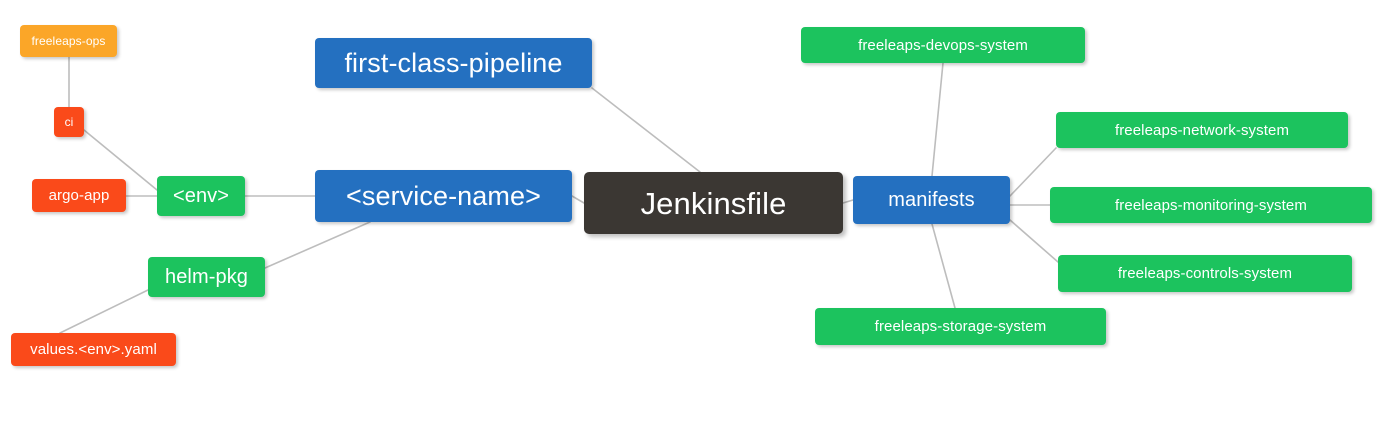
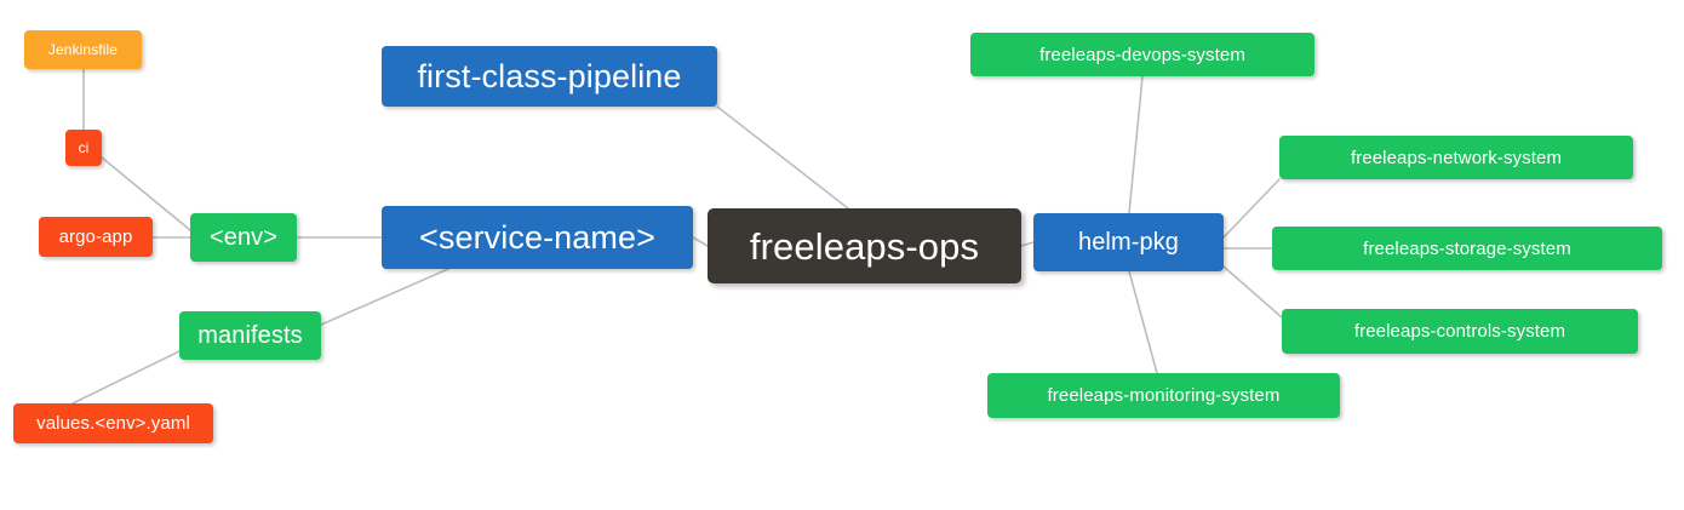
- Jenkinsfile
+ freeleaps-ops
  <service-name>
- manifests
+ helm-pkg
  first-class-pipeline
  <env>
- helm-pkg
+ manifests
  ci
- freeleaps-ops
+ Jenkinsfile
  argo-app
  values.<env>.yaml
  freeleaps-devops-system
  freeleaps-network-system
- freeleaps-monitoring-system
+ freeleaps-storage-system
  freeleaps-controls-system
- freeleaps-storage-system
+ freeleaps-monitoring-system
